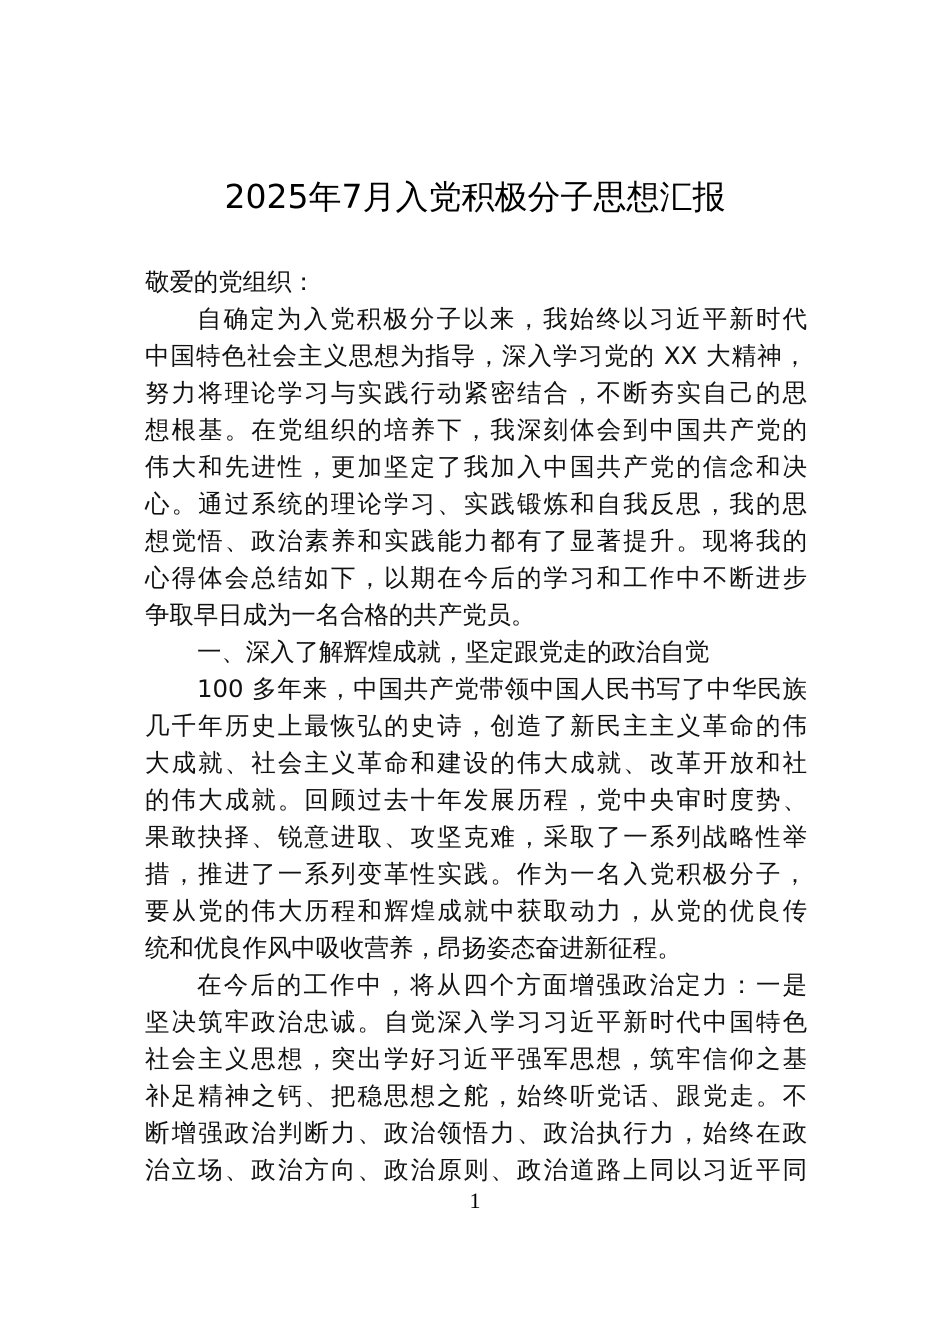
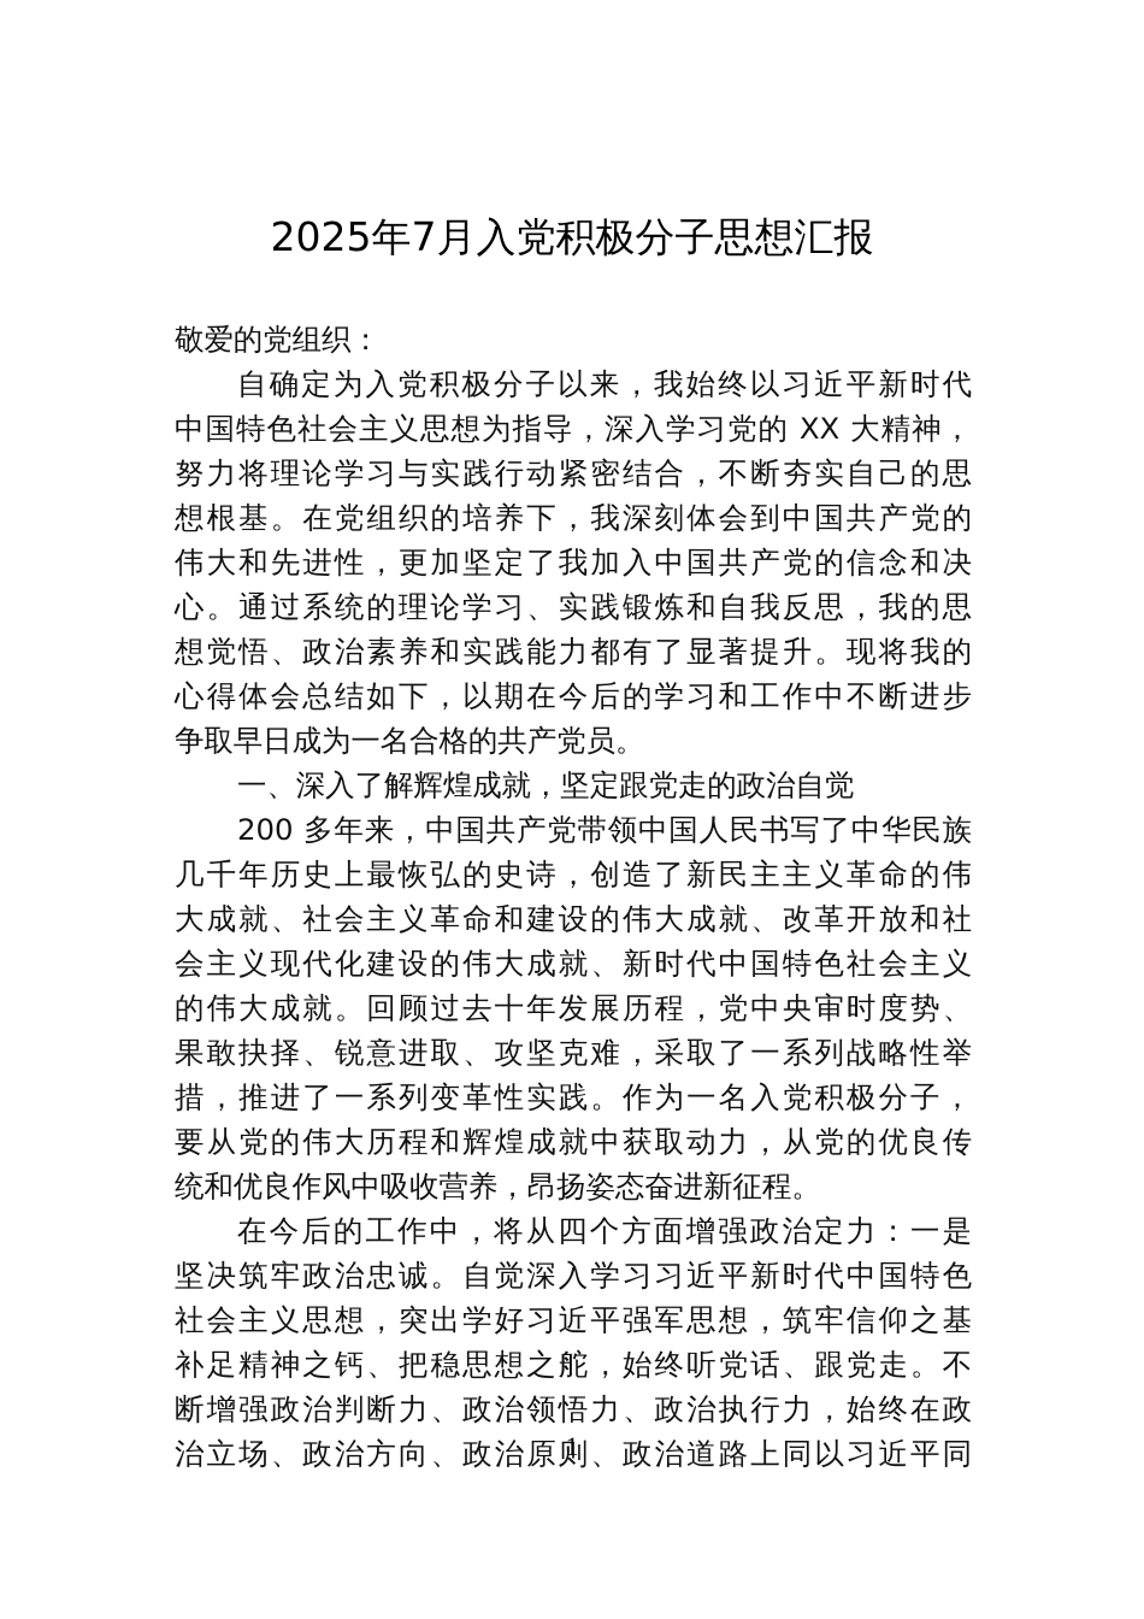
  2025年7月入党积极分子思想汇报
  敬爱的党组织：
  自确定为入党积极分子以来，我始终以习近平新时代
  中国特色社会主义思想为指导，深入学习党的 XX 大精神，
  努力将理论学习与实践行动紧密结合，不断夯实自己的思
  想根基。在党组织的培养下，我深刻体会到中国共产党的
  伟大和先进性，更加坚定了我加入中国共产党的信念和决
  心。通过系统的理论学习、实践锻炼和自我反思，我的思
  想觉悟、政治素养和实践能力都有了显著提升。现将我的
  心得体会总结如下，以期在今后的学习和工作中不断进步
  争取早日成为一名合格的共产党员。
  一、深入了解辉煌成就，坚定跟党走的政治自觉
- 100 多年来，中国共产党带领中国人民书写了中华民族
+ 200 多年来，中国共产党带领中国人民书写了中华民族
  几千年历史上最恢弘的史诗，创造了新民主主义革命的伟
  大成就、社会主义革命和建设的伟大成就、改革开放和社
+ 会主义现代化建设的伟大成就、新时代中国特色社会主义
  的伟大成就。回顾过去十年发展历程，党中央审时度势、
  果敢抉择、锐意进取、攻坚克难，采取了一系列战略性举
  措，推进了一系列变革性实践。作为一名入党积极分子，
  要从党的伟大历程和辉煌成就中获取动力，从党的优良传
  统和优良作风中吸收营养，昂扬姿态奋进新征程。
  在今后的工作中，将从四个方面增强政治定力：一是
  坚决筑牢政治忠诚。自觉深入学习习近平新时代中国特色
  社会主义思想，突出学好习近平强军思想，筑牢信仰之基
  补足精神之钙、把稳思想之舵，始终听党话、跟党走。不
  断增强政治判断力、政治领悟力、政治执行力，始终在政
  治立场、政治方向、政治原则、政治道路上同以习近平同
  1
